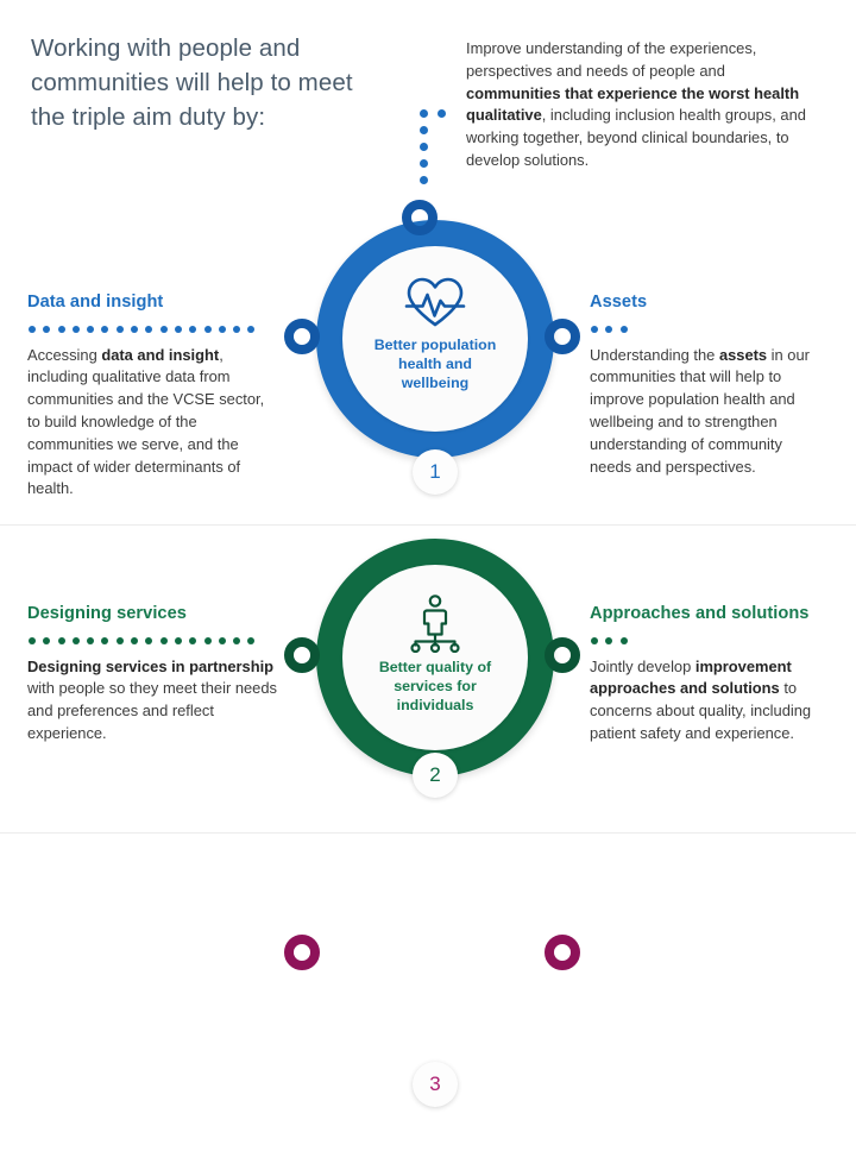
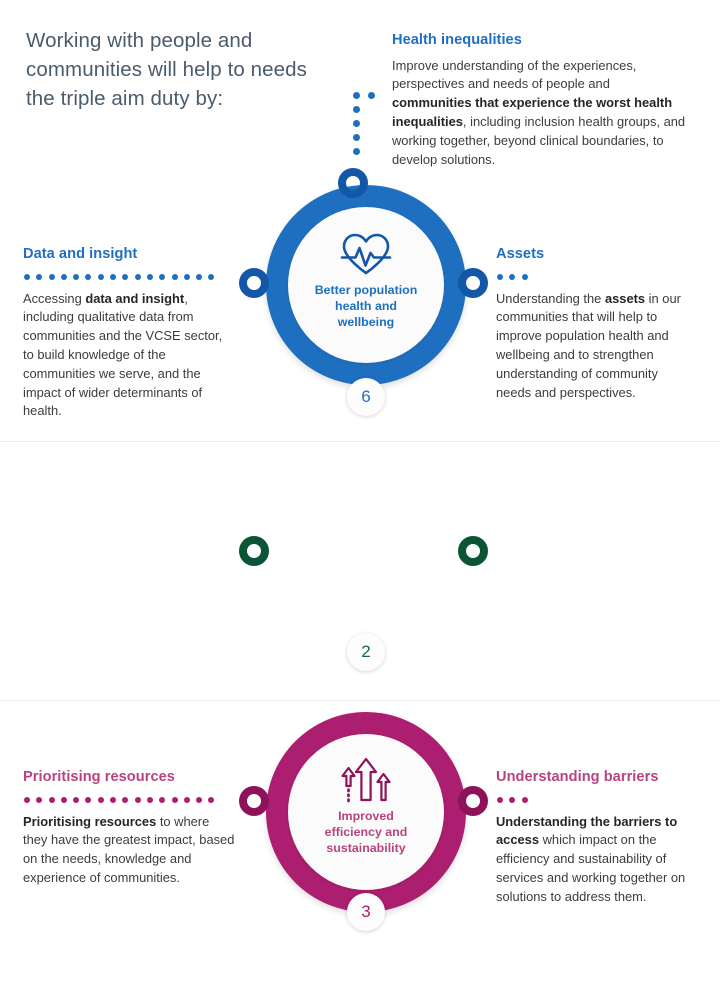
- Working with people and communities will help to meet the triple aim duty by:
+ Working with people and communities will help to needs the triple aim duty by:
+ Health inequalities
- Improve understanding of the experiences, perspectives and needs of people and communities that experience the worst health qualitative, including inclusion health groups, and working together, beyond clinical boundaries, to develop solutions.
+ Improve understanding of the experiences, perspectives and needs of people and communities that experience the worst health inequalities, including inclusion health groups, and working together, beyond clinical boundaries, to develop solutions.
  Data and insight
  Accessing data and insight, including qualitative data from communities and the VCSE sector, to build knowledge of the communities we serve, and the impact of wider determinants of health.
  Assets
  Understanding the assets in our communities that will help to improve population health and wellbeing and to strengthen understanding of community needs and perspectives.
  Better population health and wellbeing
- 1
+ 6
- Designing services
- Designing services in partnership with people so they meet their needs and preferences and reflect experience.
- Approaches and solutions
- Jointly develop improvement approaches and solutions to concerns about quality, including patient safety and experience.
- Better quality of services for individuals
  2
+ Prioritising resources
+ Prioritising resources to where they have the greatest impact, based on the needs, knowledge and experience of communities.
+ Understanding barriers
+ Understanding the barriers to access which impact on the efficiency and sustainability of services and working together on solutions to address them.
+ Improved efficiency and sustainability
  3
